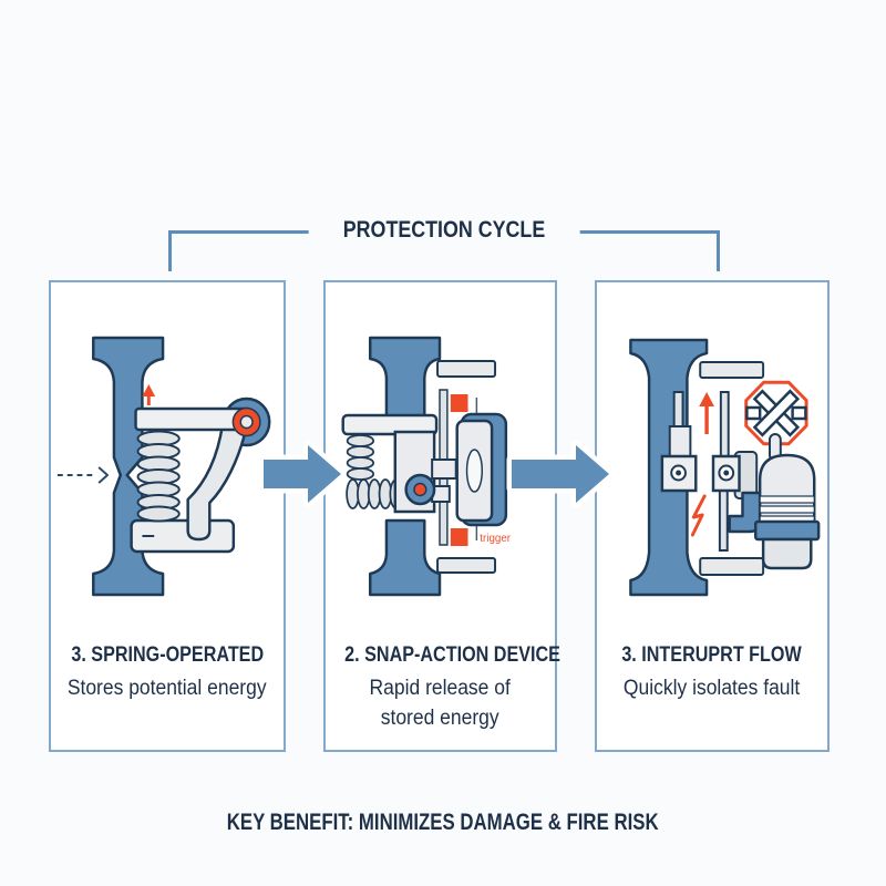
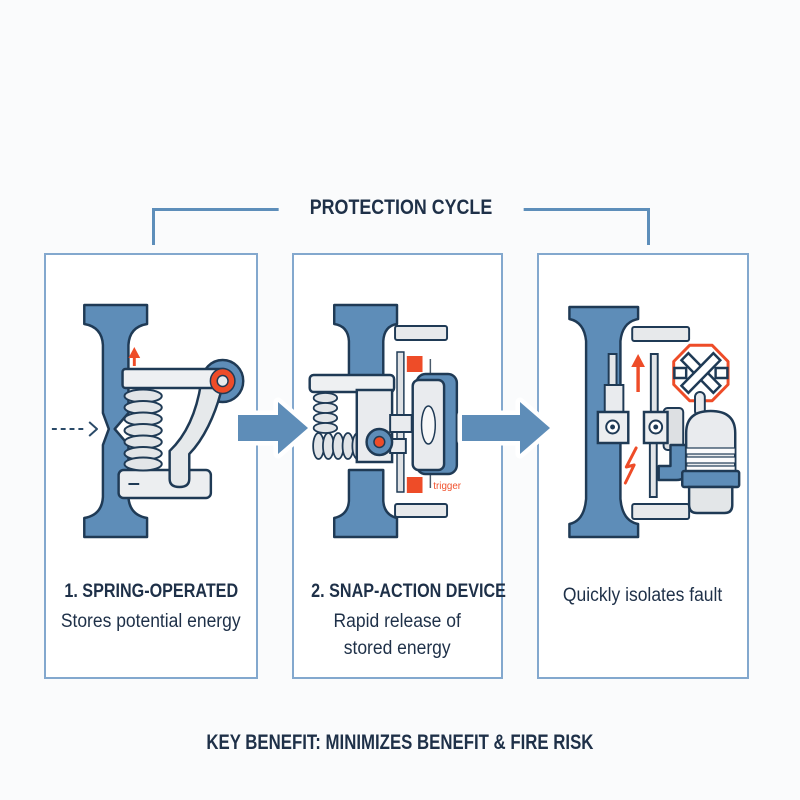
  PROTECTION CYCLE
- 3. SPRING-OPERATED
+ 1. SPRING-OPERATED
  Stores potential energy
  trigger
  2. SNAP-ACTION DEVICE
  Rapid release of
  stored energy
- 3. INTERUPRT FLOW
  Quickly isolates fault
- KEY BENEFIT: MINIMIZES DAMAGE & FIRE RISK
+ KEY BENEFIT: MINIMIZES BENEFIT & FIRE RISK
